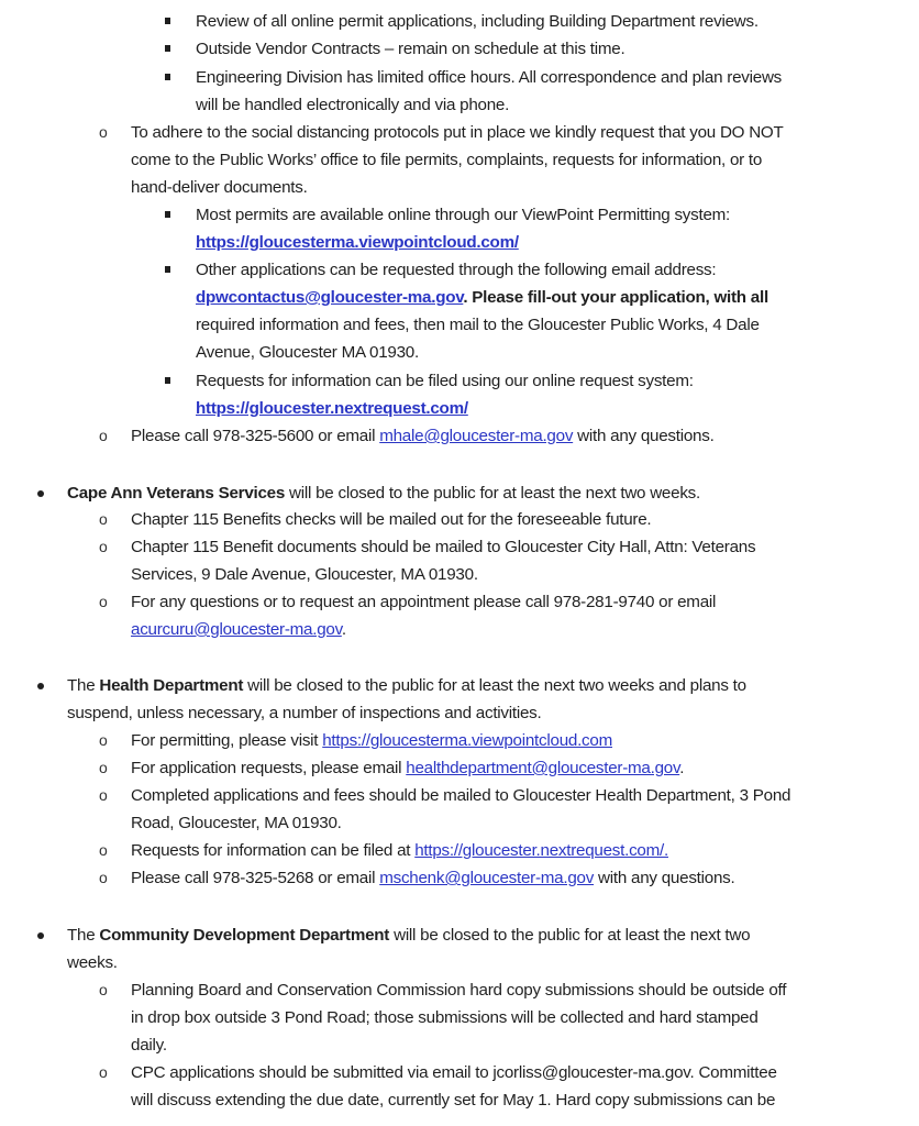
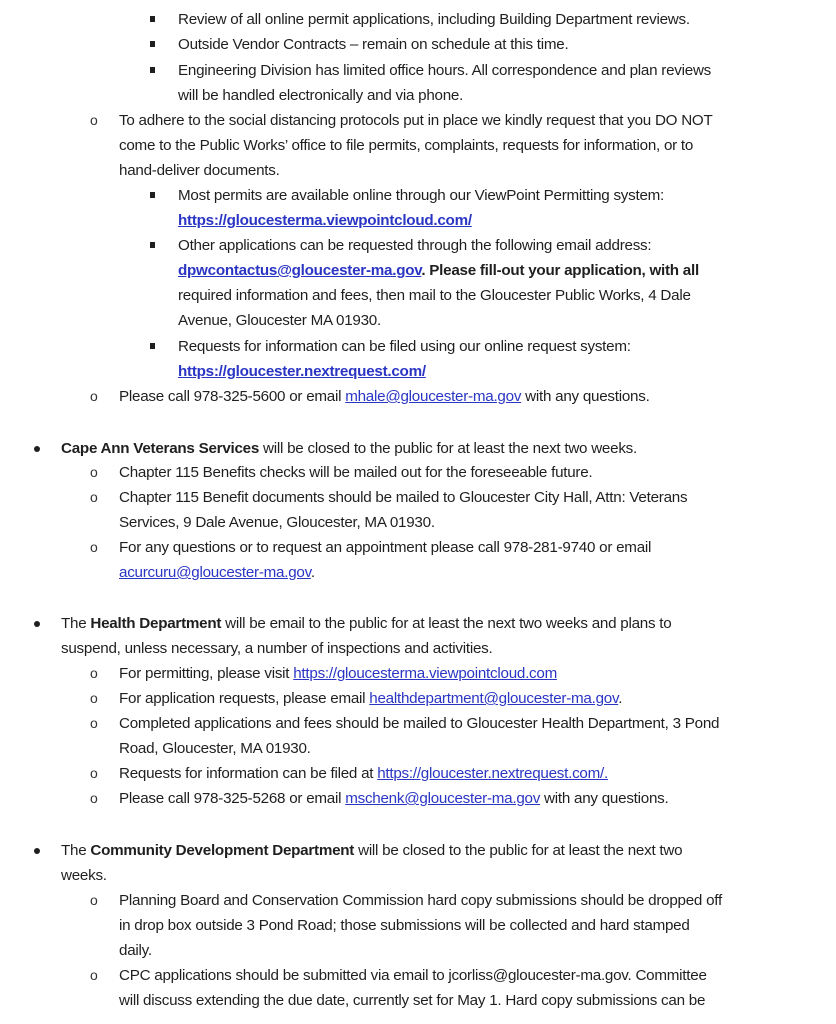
  Review of all online permit applications, including Building Department reviews.
  Outside Vendor Contracts – remain on schedule at this time.
  Engineering Division has limited office hours. All correspondence and plan reviews
  will be handled electronically and via phone.
  o
  To adhere to the social distancing protocols put in place we kindly request that you DO NOT
  come to the Public Works’ office to file permits, complaints, requests for information, or to
  hand-deliver documents.
  Most permits are available online through our ViewPoint Permitting system:
  https://gloucesterma.viewpointcloud.com/
  Other applications can be requested through the following email address:
  dpwcontactus@gloucester-ma.gov. Please fill-out your application, with all
  required information and fees, then mail to the Gloucester Public Works, 4 Dale
  Avenue, Gloucester MA 01930.
  Requests for information can be filed using our online request system:
  https://gloucester.nextrequest.com/
  o
  Please call 978-325-5600 or email mhale@gloucester-ma.gov with any questions.
  Cape Ann Veterans Services will be closed to the public for at least the next two weeks.
  o
  Chapter 115 Benefits checks will be mailed out for the foreseeable future.
  o
  Chapter 115 Benefit documents should be mailed to Gloucester City Hall, Attn: Veterans
  Services, 9 Dale Avenue, Gloucester, MA 01930.
  o
  For any questions or to request an appointment please call 978-281-9740 or email
  acurcuru@gloucester-ma.gov.
- The Health Department will be closed to the public for at least the next two weeks and plans to
+ The Health Department will be email to the public for at least the next two weeks and plans to
  suspend, unless necessary, a number of inspections and activities.
  o
  For permitting, please visit https://gloucesterma.viewpointcloud.com
  o
  For application requests, please email healthdepartment@gloucester-ma.gov.
  o
  Completed applications and fees should be mailed to Gloucester Health Department, 3 Pond
  Road, Gloucester, MA 01930.
  o
  Requests for information can be filed at https://gloucester.nextrequest.com/.
  o
  Please call 978-325-5268 or email mschenk@gloucester-ma.gov with any questions.
  The Community Development Department will be closed to the public for at least the next two
  weeks.
  o
- Planning Board and Conservation Commission hard copy submissions should be outside off
+ Planning Board and Conservation Commission hard copy submissions should be dropped off
  in drop box outside 3 Pond Road; those submissions will be collected and hard stamped
  daily.
  o
  CPC applications should be submitted via email to jcorliss@gloucester-ma.gov. Committee
  will discuss extending the due date, currently set for May 1. Hard copy submissions can be
